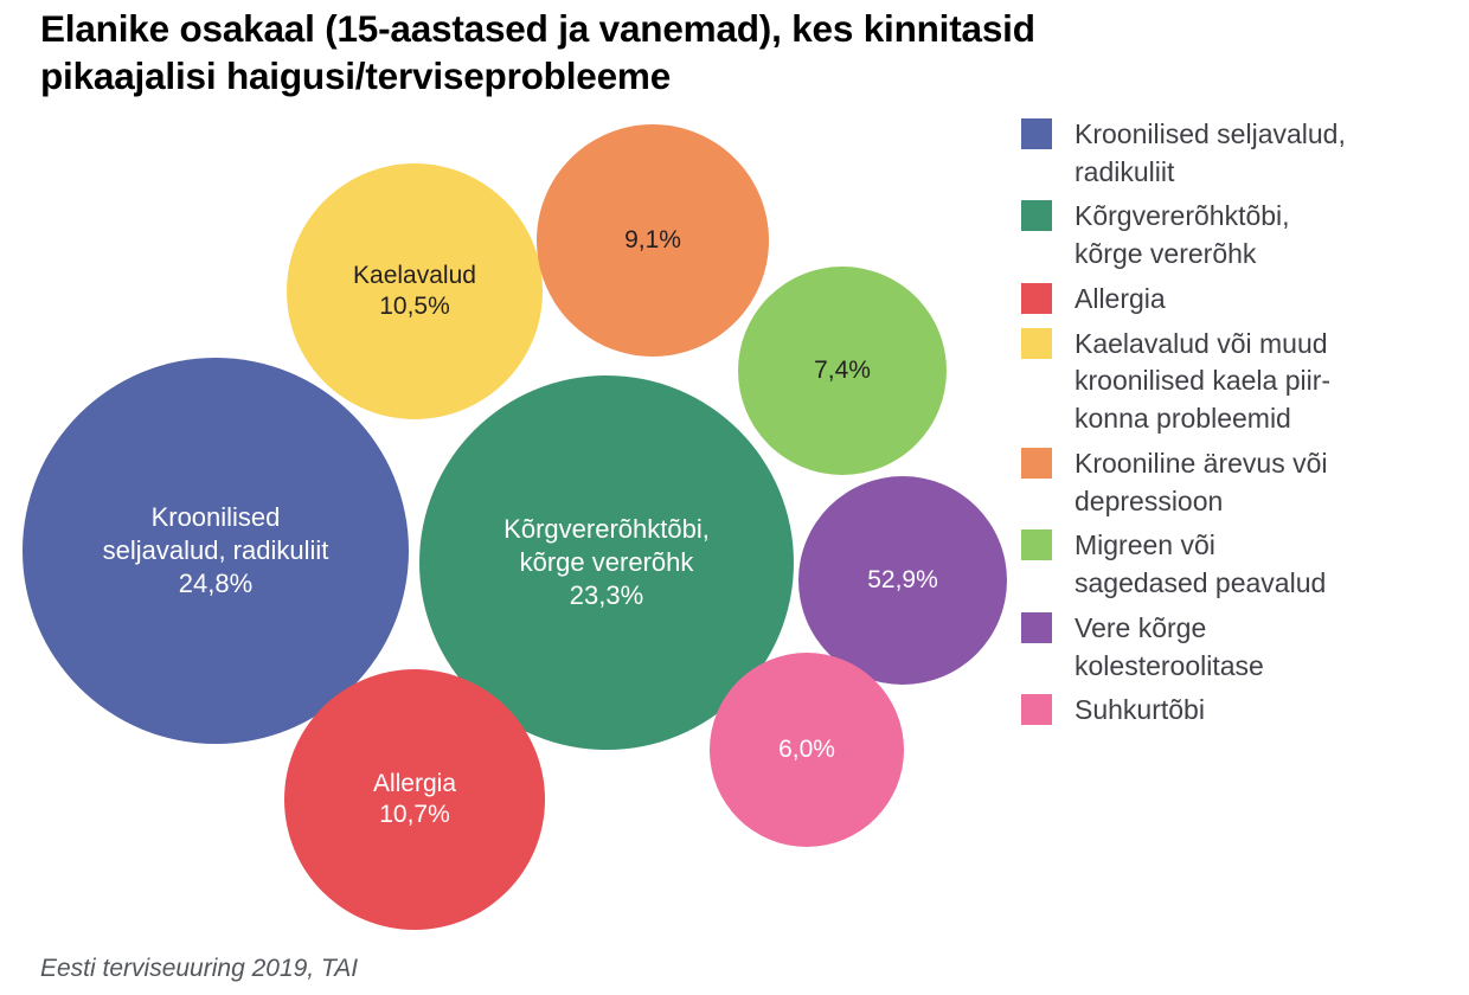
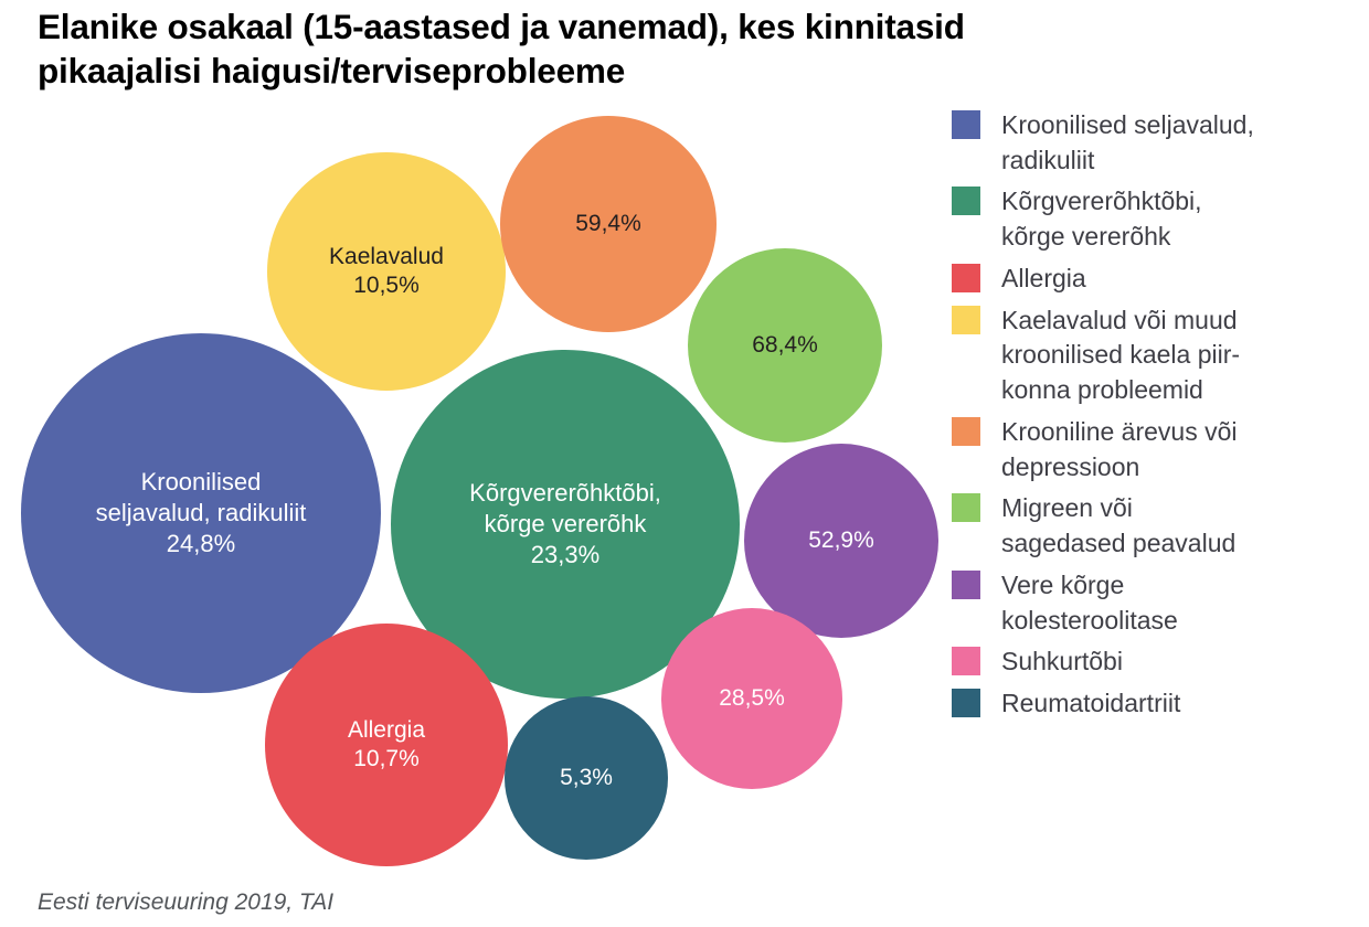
  Elanike osakaal (15-aastased ja vanemad), kes kinnitasid
  pikaajalisi haigusi/terviseprobleeme
  Kroonilised
  seljavalud, radikuliit
  24,8%
  Kõrgvererõhktõbi,
  kõrge vererõhk
  23,3%
  Allergia
  10,7%
  Kaelavalud
  10,5%
- 9,1%
+ 59,4%
- 7,4%
+ 68,4%
  52,9%
- 6,0%
+ 28,5%
+ 5,3%
  Kroonilised seljavalud,
  radikuliit
  Kõrgvererõhktõbi,
  kõrge vererõhk
  Allergia
  Kaelavalud või muud
  kroonilised kaela piir-
  konna probleemid
  Krooniline ärevus või
  depressioon
  Migreen või
  sagedased peavalud
  Vere kõrge
  kolesteroolitase
  Suhkurtõbi
+ Reumatoidartriit
  Eesti terviseuuring 2019, TAI
